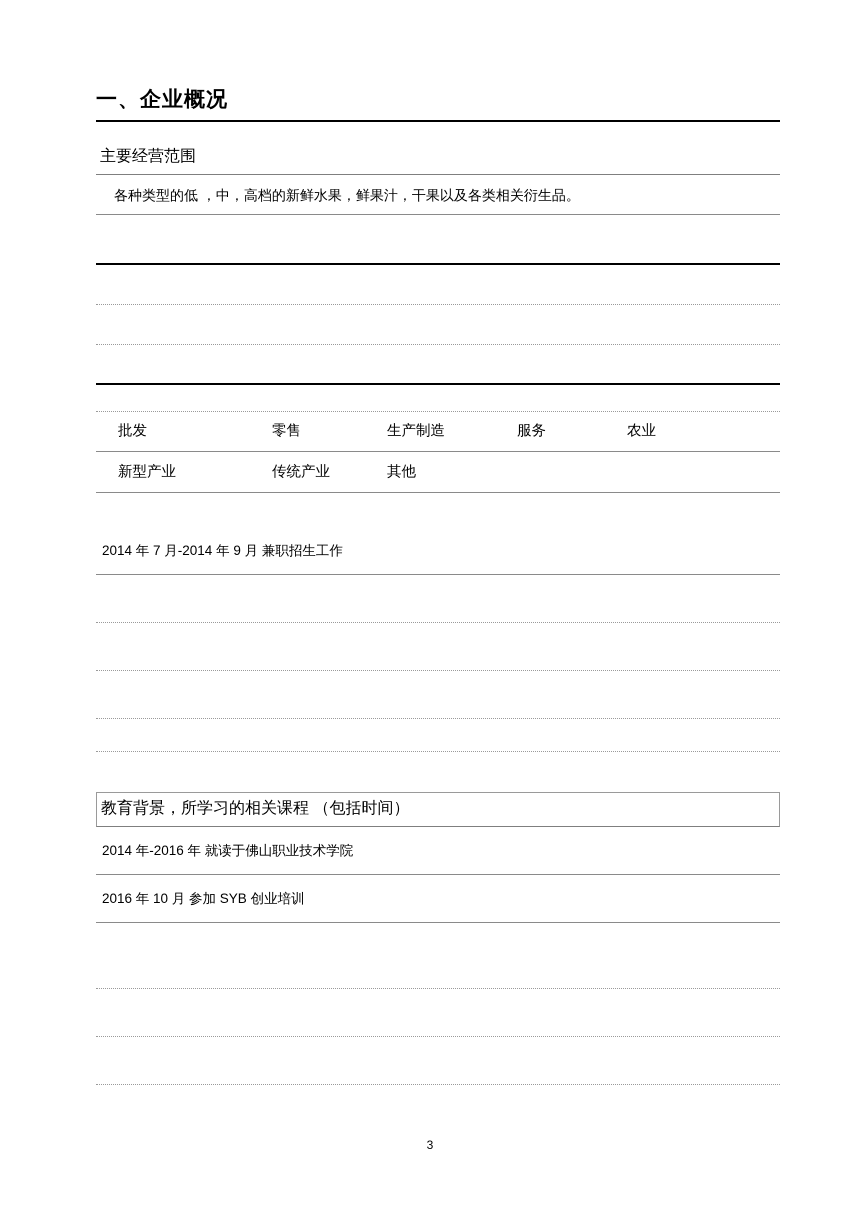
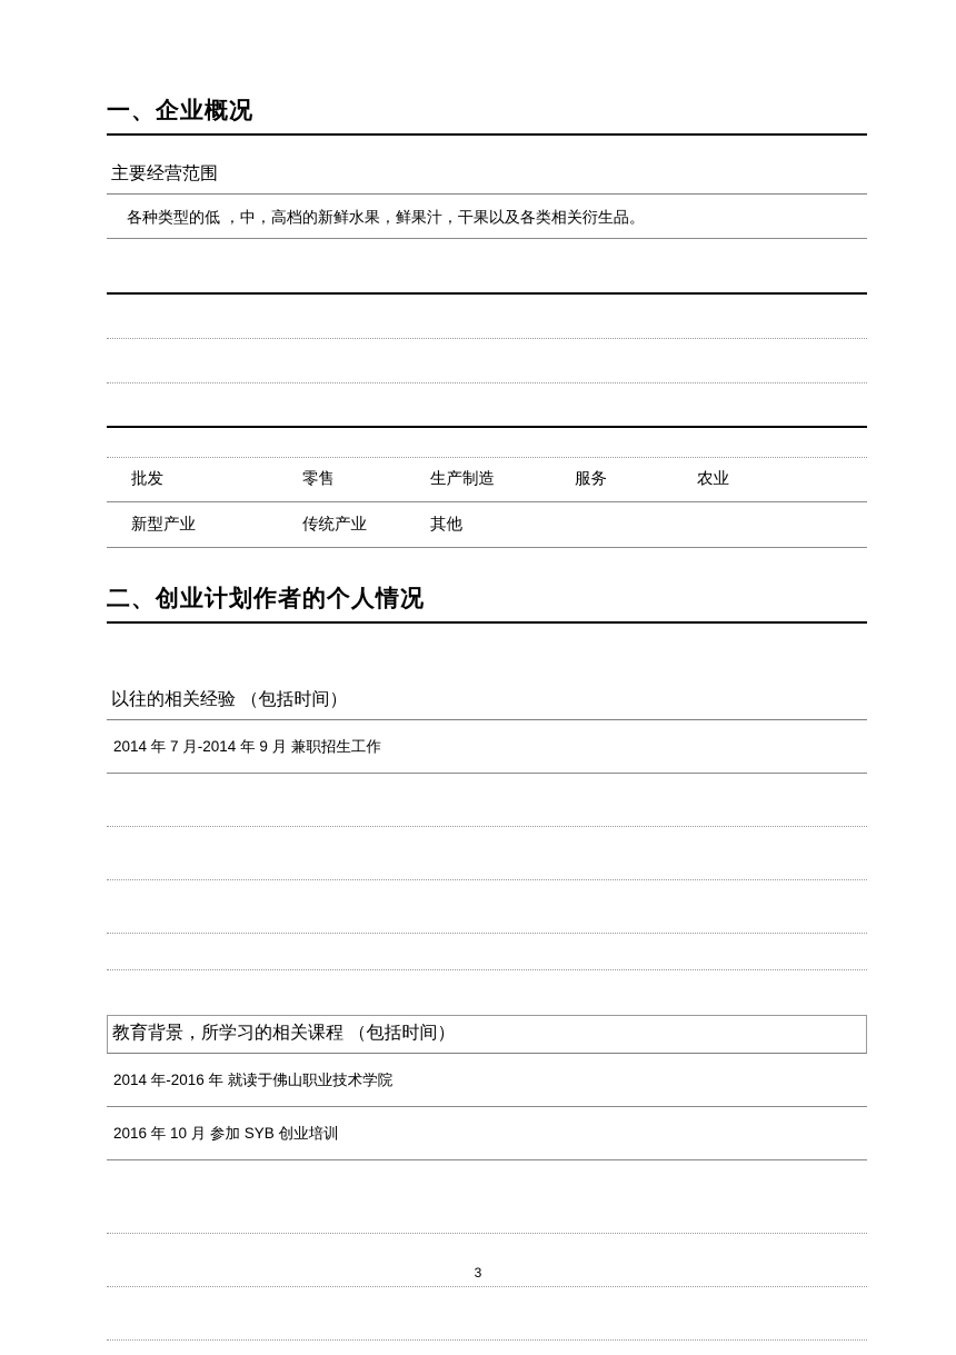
  一、企业概况
  主要经营范围
  各种类型的低 ，中，高档的新鲜水果，鲜果汁，干果以及各类相关衍生品。
  批发
  零售
  生产制造
  服务
  农业
  新型产业
  传统产业
  其他
+ 二、创业计划作者的个人情况
+ 以往的相关经验 （包括时间）
  2014 年 7 月-2014 年 9 月 兼职招生工作
  教育背景，所学习的相关课程 （包括时间）
  2014 年-2016 年 就读于佛山职业技术学院
  2016 年 10 月 参加 SYB 创业培训
  3
